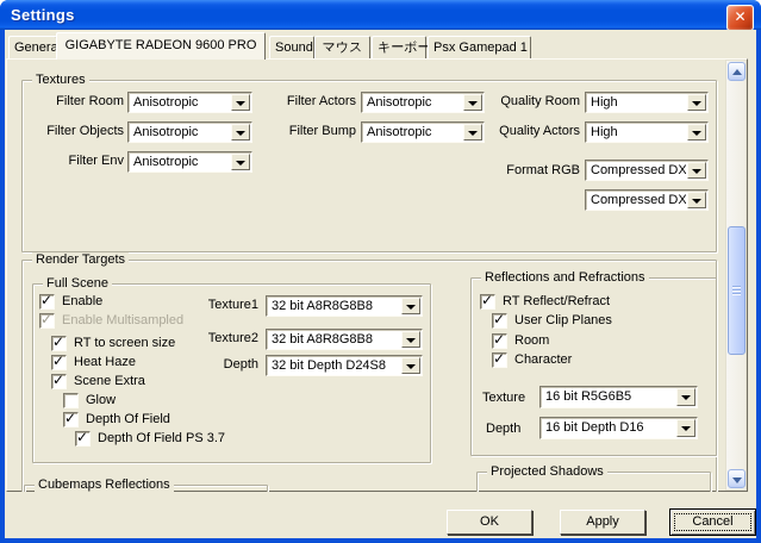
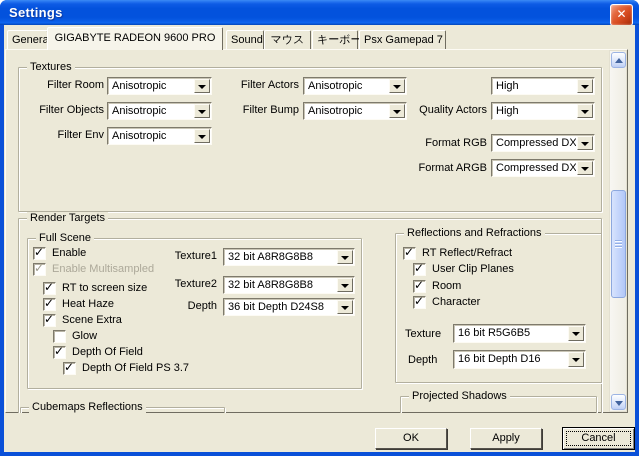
  Settings
  ✕
  Genera
  GIGABYTE RADEON 9600 PRO
  Sound
  マウス
  キーボー
- Psx Gamepad 1
+ Psx Gamepad 7
  Textures
  Filter Room
  Anisotropic
  Filter Objects
  Anisotropic
  Filter Env
  Anisotropic
  Filter Actors
  Anisotropic
  Filter Bump
  Anisotropic
- Quality Room
  High
  Quality Actors
  High
  Format RGB
  Compressed DX
+ Format ARGB
  Compressed DX
  Render Targets
  Full Scene
  ✓
  Enable
  ✓
  Enable Multisampled
  ✓
  RT to screen size
  ✓
  Heat Haze
  ✓
  Scene Extra
  Glow
  ✓
  Depth Of Field
  ✓
  Depth Of Field PS 3.7
  Texture1
  32 bit A8R8G8B8
  Texture2
  32 bit A8R8G8B8
  Depth
- 32 bit Depth D24S8
+ 36 bit Depth D24S8
  Reflections and Refractions
  ✓
  RT Reflect/Refract
  ✓
  User Clip Planes
  ✓
  Room
  ✓
  Character
  Texture
  16 bit R5G6B5
  Depth
  16 bit Depth D16
  Cubemaps Reflections
  Projected Shadows
  OK
  Apply
  Cancel
